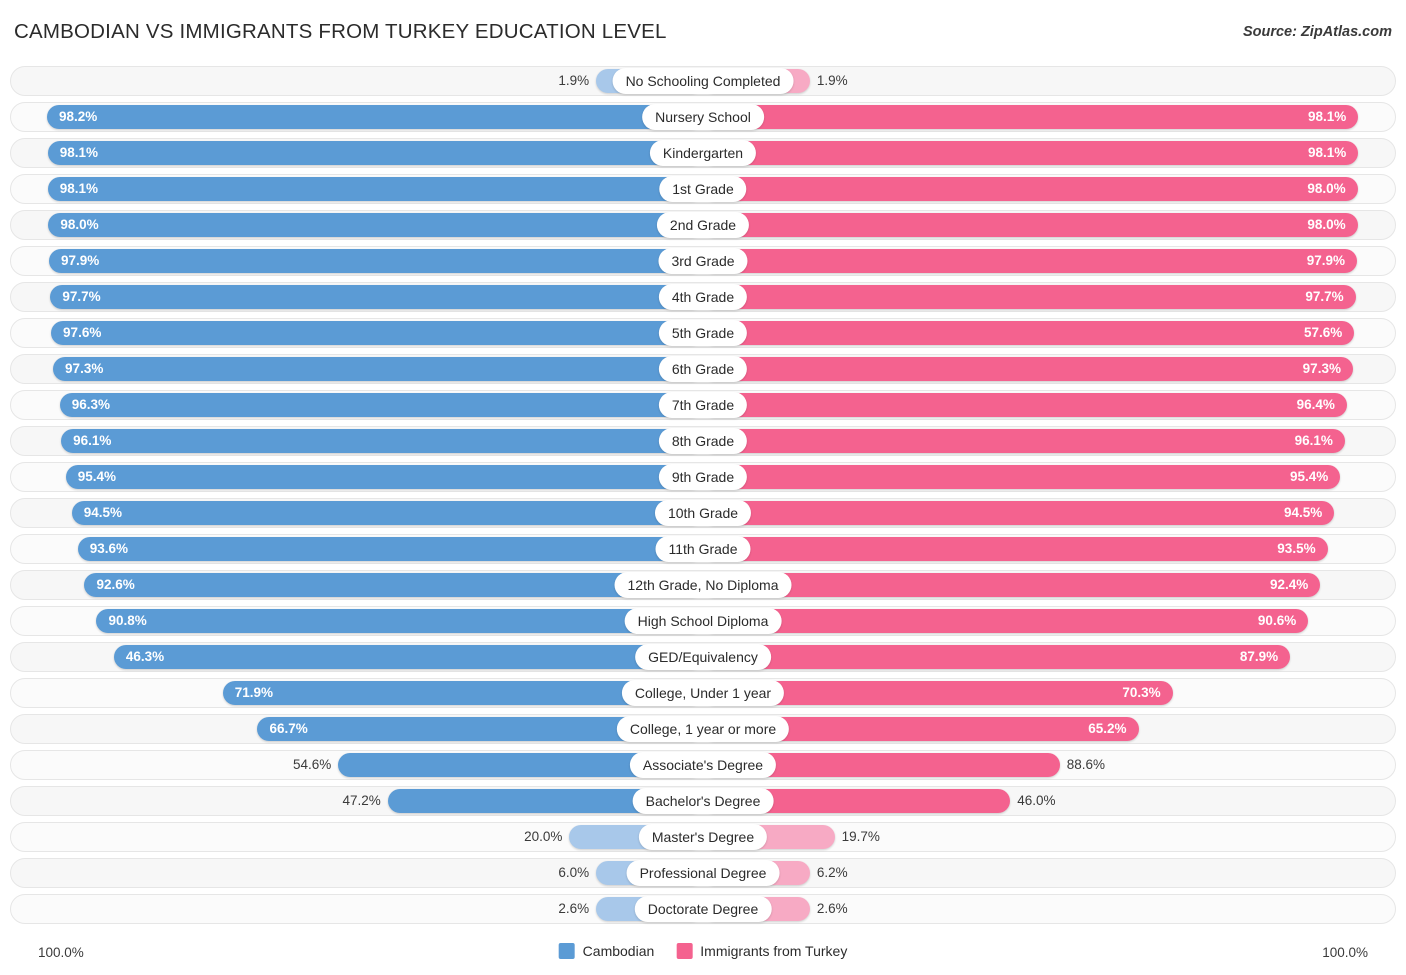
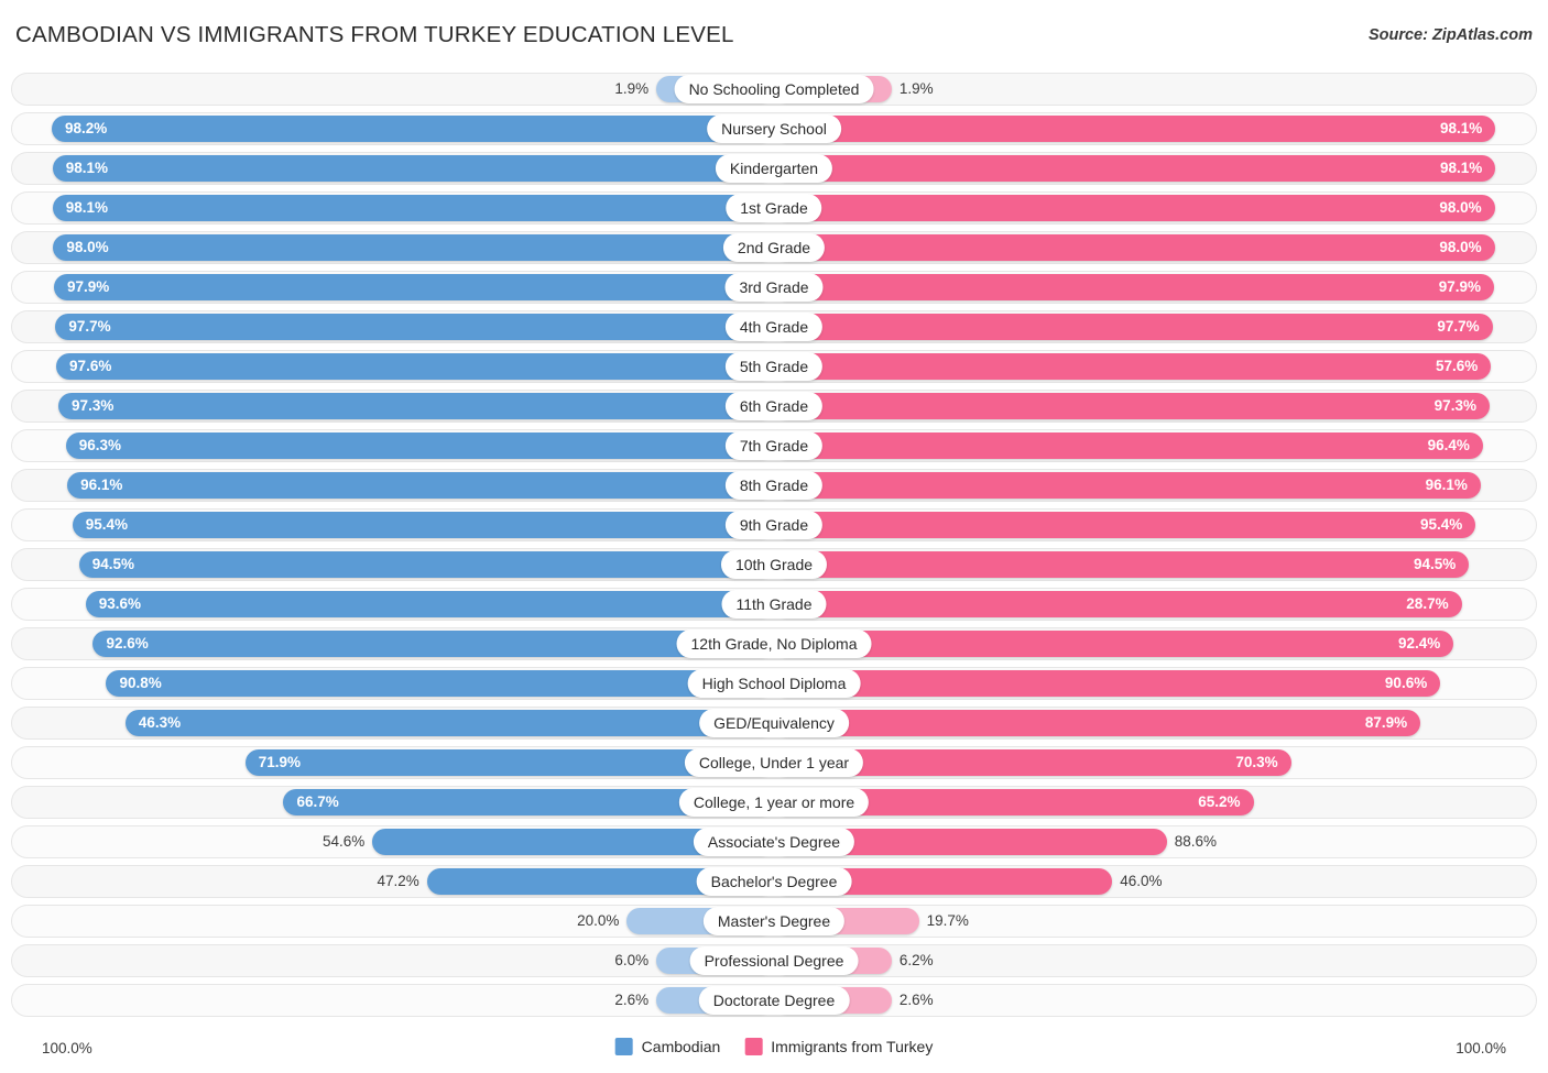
  CAMBODIAN VS IMMIGRANTS FROM TURKEY EDUCATION LEVEL
  Source: ZipAtlas.com
  1.9%
  1.9%
  No Schooling Completed
  98.2%
  98.1%
  Nursery School
  98.1%
  98.1%
  Kindergarten
  98.1%
  98.0%
  1st Grade
  98.0%
  98.0%
  2nd Grade
  97.9%
  97.9%
  3rd Grade
  97.7%
  97.7%
  4th Grade
  97.6%
  57.6%
  5th Grade
  97.3%
  97.3%
  6th Grade
  96.3%
  96.4%
  7th Grade
  96.1%
  96.1%
  8th Grade
  95.4%
  95.4%
  9th Grade
  94.5%
  94.5%
  10th Grade
  93.6%
- 93.5%
+ 28.7%
  11th Grade
  92.6%
  92.4%
  12th Grade, No Diploma
  90.8%
  90.6%
  High School Diploma
  46.3%
  87.9%
  GED/Equivalency
  71.9%
  70.3%
  College, Under 1 year
  66.7%
  65.2%
  College, 1 year or more
  54.6%
  88.6%
  Associate's Degree
  47.2%
  46.0%
  Bachelor's Degree
  20.0%
  19.7%
  Master's Degree
  6.0%
  6.2%
  Professional Degree
  2.6%
  2.6%
  Doctorate Degree
  100.0%
  Cambodian
  Immigrants from Turkey
  100.0%
